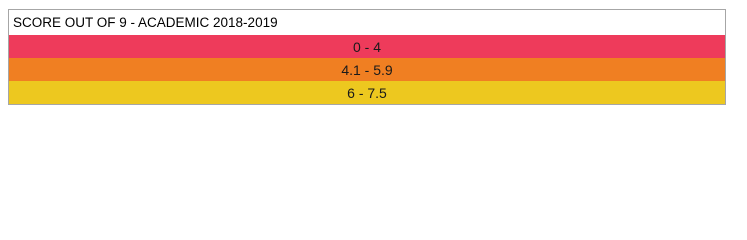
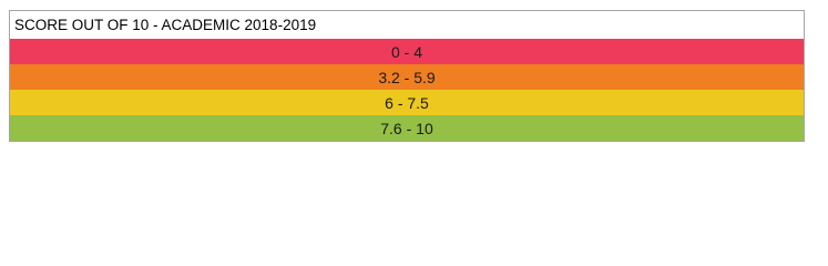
- SCORE OUT OF 9 - ACADEMIC 2018-2019
+ SCORE OUT OF 10 - ACADEMIC 2018-2019
  0 - 4
- 4.1 - 5.9
+ 3.2 - 5.9
  6 - 7.5
+ 7.6 - 10
